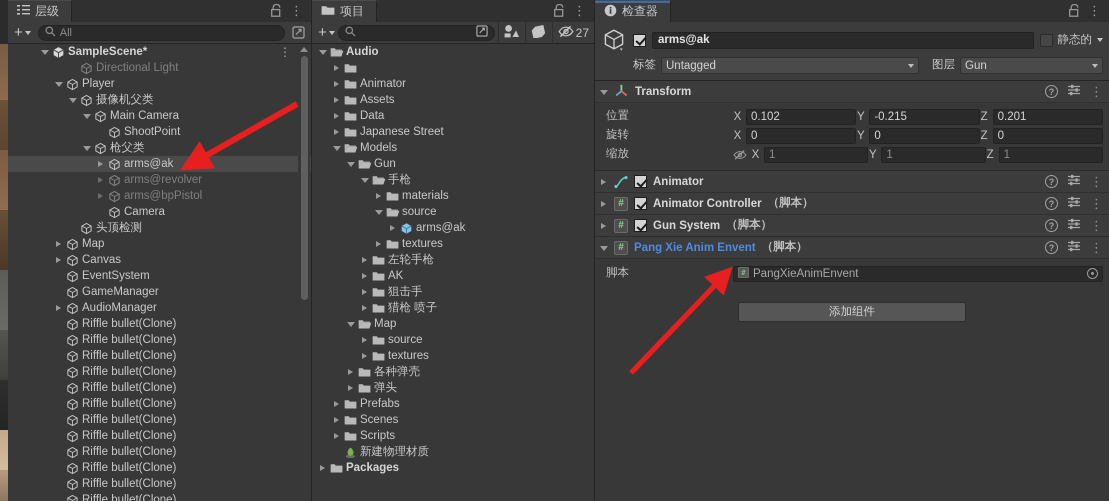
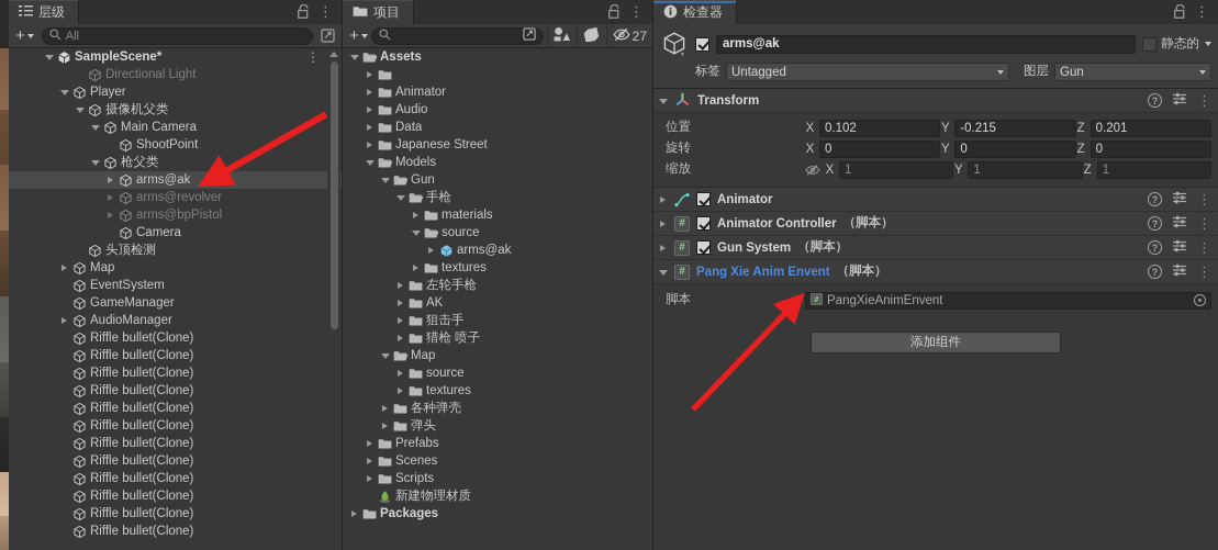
  层级
  ⋮
  +
  All
  SampleScene*
  ⋮
  Directional Light
  Player
  摄像机父类
  Main Camera
  ShootPoint
  枪父类
  arms@ak
  arms@revolver
  arms@bpPistol
  Camera
  头顶检测
  Map
- Canvas
  EventSystem
  GameManager
  AudioManager
  Riffle bullet(Clone)
  Riffle bullet(Clone)
  Riffle bullet(Clone)
  Riffle bullet(Clone)
  Riffle bullet(Clone)
  Riffle bullet(Clone)
  Riffle bullet(Clone)
  Riffle bullet(Clone)
  Riffle bullet(Clone)
  Riffle bullet(Clone)
  Riffle bullet(Clone)
  Riffle bullet(Clone)
  项目
  ⋮
  +
  27
- Audio
+ Assets
  Animator
- Assets
+ Audio
  Data
  Japanese Street
  Models
  Gun
  手枪
  materials
  source
  arms@ak
  textures
  左轮手枪
  AK
  狙击手
  猎枪 喷子
  Map
  source
  textures
  各种弹壳
  弹头
  Prefabs
  Scenes
  Scripts
  新建物理材质
  Packages
  检查器
  ⋮
  arms@ak
  静态的
  标签
  Untagged
  图层
  Gun
  Transform
  ?
  ⋮
  位置
  X
  0.102
  Y
  -0.215
  Z
  0.201
  旋转
  X
  0
  Y
  0
  Z
  0
  缩放
  X
  1
  Y
  1
  Z
  1
  Animator
  ?
  ⋮
  #
  Animator Controller
  （脚本）
  ?
  ⋮
  #
  Gun System
  （脚本）
  ?
  ⋮
  #
  Pang Xie Anim Envent
  （脚本）
  ?
  ⋮
  脚本
  #
  PangXieAnimEnvent
  添加组件
